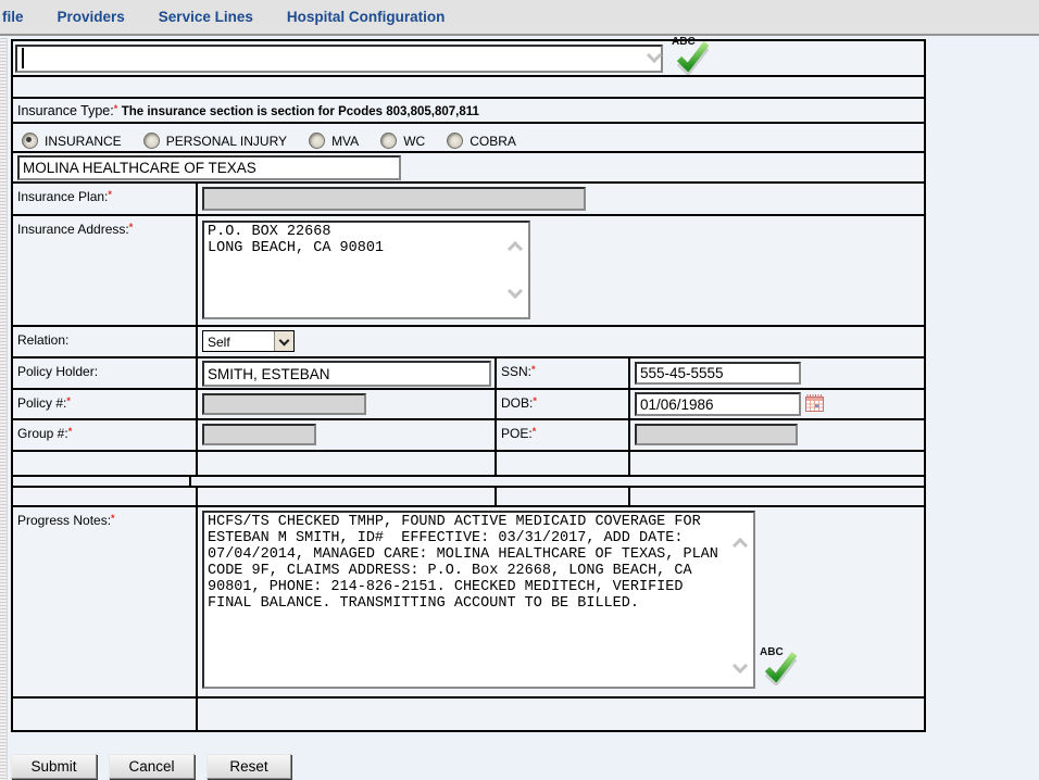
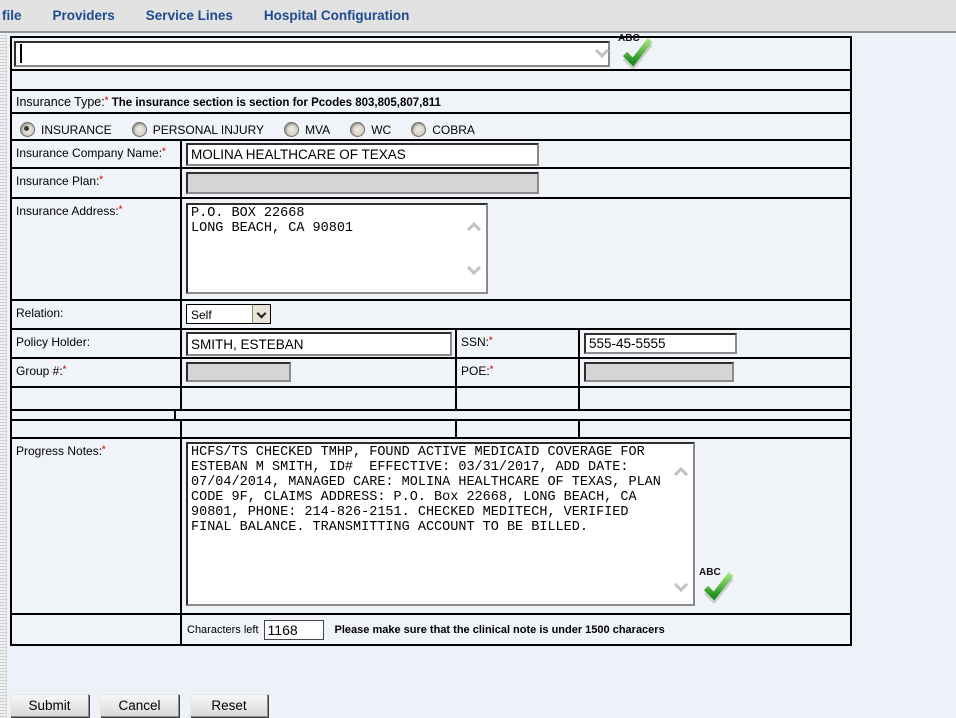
  file
  Providers
  Service Lines
  Hospital Configuration
  ABC
  Insurance Type:* The insurance section is section for Pcodes 803,805,807,811
  INSURANCE
  PERSONAL INJURY
  MVA
  WC
  COBRA
+ Insurance Company Name:*
  MOLINA HEALTHCARE OF TEXAS
  Insurance Plan:*
  Insurance Address:*
  P.O. BOX 22668
  LONG BEACH, CA 90801
  Relation:
  Self
  Policy Holder:
  SMITH, ESTEBAN
  SSN:*
  555-45-5555
- Policy #:*
- DOB:*
- 01/06/1986
  Group #:*
  POE:*
  Progress Notes:*
  HCFS/TS CHECKED TMHP, FOUND ACTIVE MEDICAID COVERAGE FOR
  ESTEBAN M SMITH, ID# EFFECTIVE: 03/31/2017, ADD DATE:
  07/04/2014, MANAGED CARE: MOLINA HEALTHCARE OF TEXAS, PLAN
  CODE 9F, CLAIMS ADDRESS: P.O. Box 22668, LONG BEACH, CA
  90801, PHONE: 214-826-2151. CHECKED MEDITECH, VERIFIED
  FINAL BALANCE. TRANSMITTING ACCOUNT TO BE BILLED.
  ABC
+ Characters left
+ 1168
+ Please make sure that the clinical note is under 1500 characers
  Submit
  Cancel
  Reset
